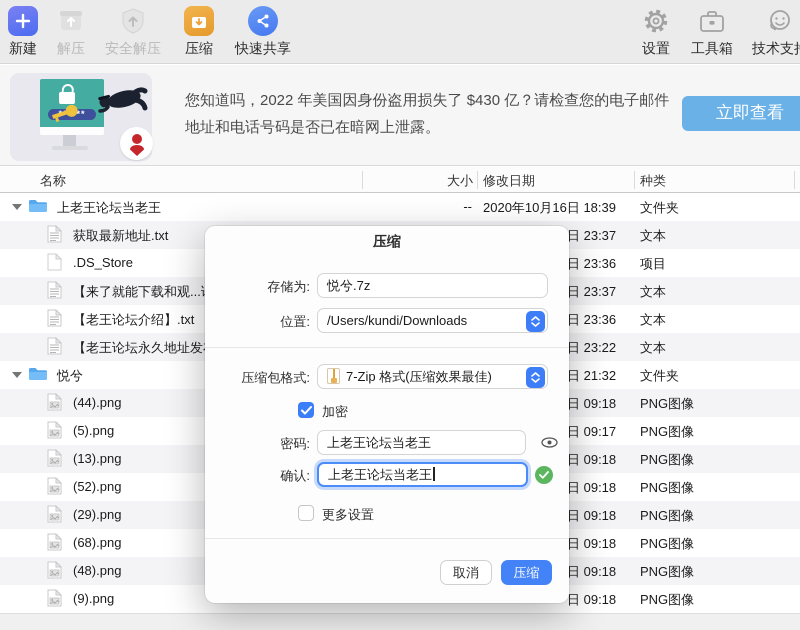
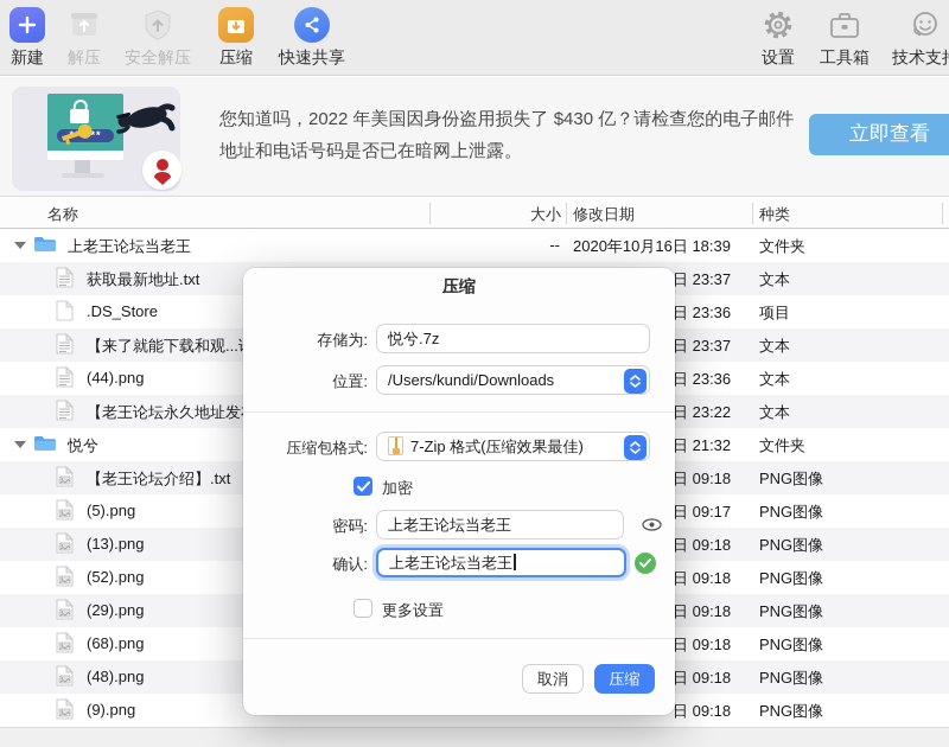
  新建
  解压
  安全解压
  压缩
  快速共享
  设置
  工具箱
  技术支
  您知道吗，2022 年美国因身份盗用损失了 $430 亿？请检查您的电子邮件
  地址和电话号码是否已在暗网上泄露。
  立即查看
  名称
  大小
  修改日期
  种类
  上老王论坛当老王
  --
  2020年10月16日 18:39
  文件夹
  获取最新地址.txt
  日 23:37
  文本
  .DS_Store
  日 23:36
  项目
  【来了就能下载和观...
  日 23:37
  文本
- 【老王论坛介绍】.txt
+ (44).png
  日 23:36
  文本
  【老王论坛永久地址发
  日 23:22
  文本
  悦兮
  日 21:32
  文件夹
- (44).png
+ 【老王论坛介绍】.txt
  日 09:18
  PNG图像
  (5).png
  日 09:17
  PNG图像
  (13).png
  日 09:18
  PNG图像
  (52).png
  日 09:18
  PNG图像
  (29).png
  日 09:18
  PNG图像
  (68).png
  日 09:18
  PNG图像
  (48).png
  日 09:18
  PNG图像
  (9).png
  日 09:18
  PNG图像
  压缩
  存储为:
  悦兮.7z
  位置:
  /Users/kundi/Downloads
  压缩包格式:
  7-Zip 格式(压缩效果最佳)
  加密
  密码:
  上老王论坛当老王
  确认:
  上老王论坛当老王
  更多设置
  取消
  压缩
